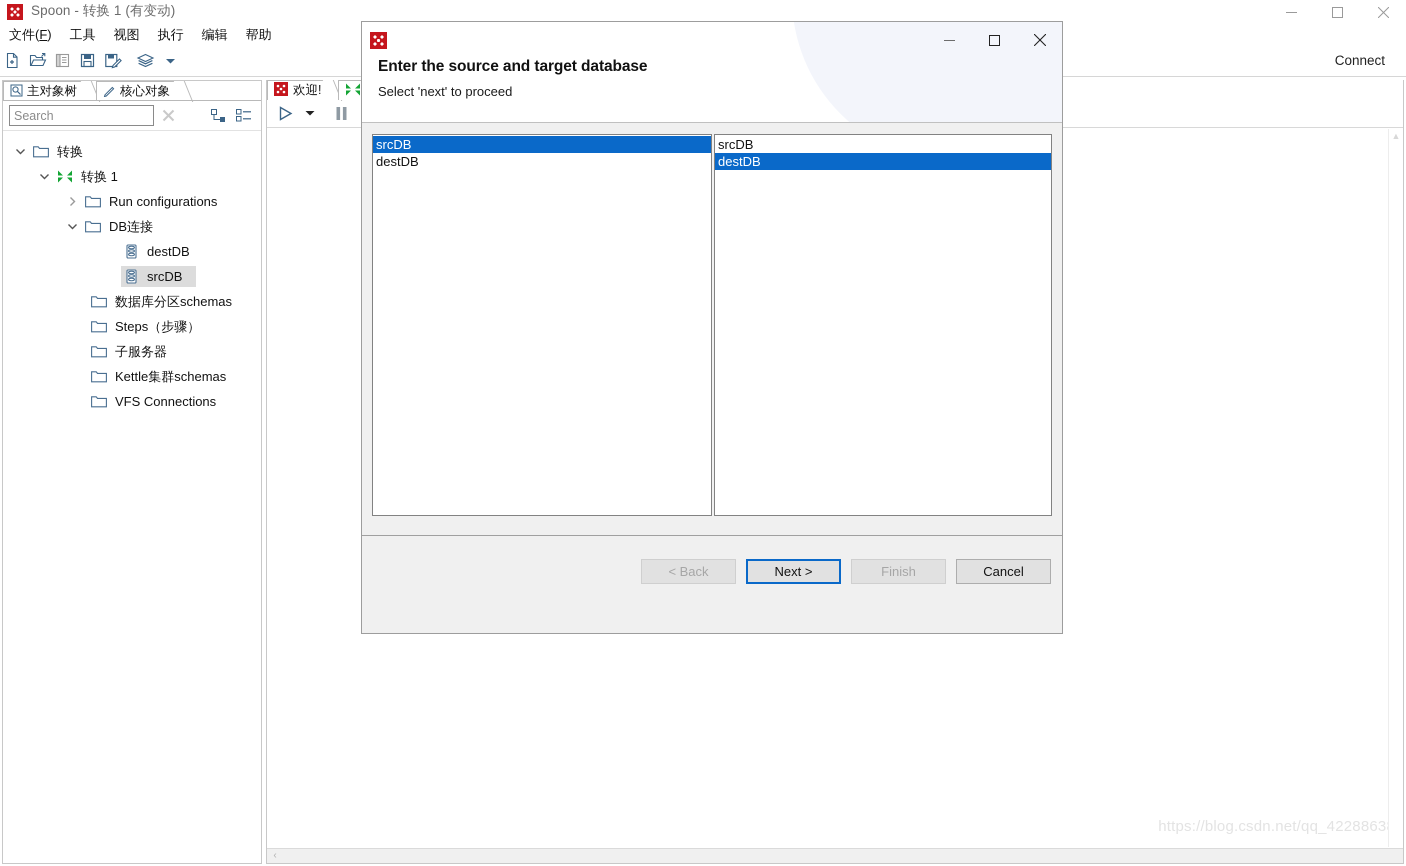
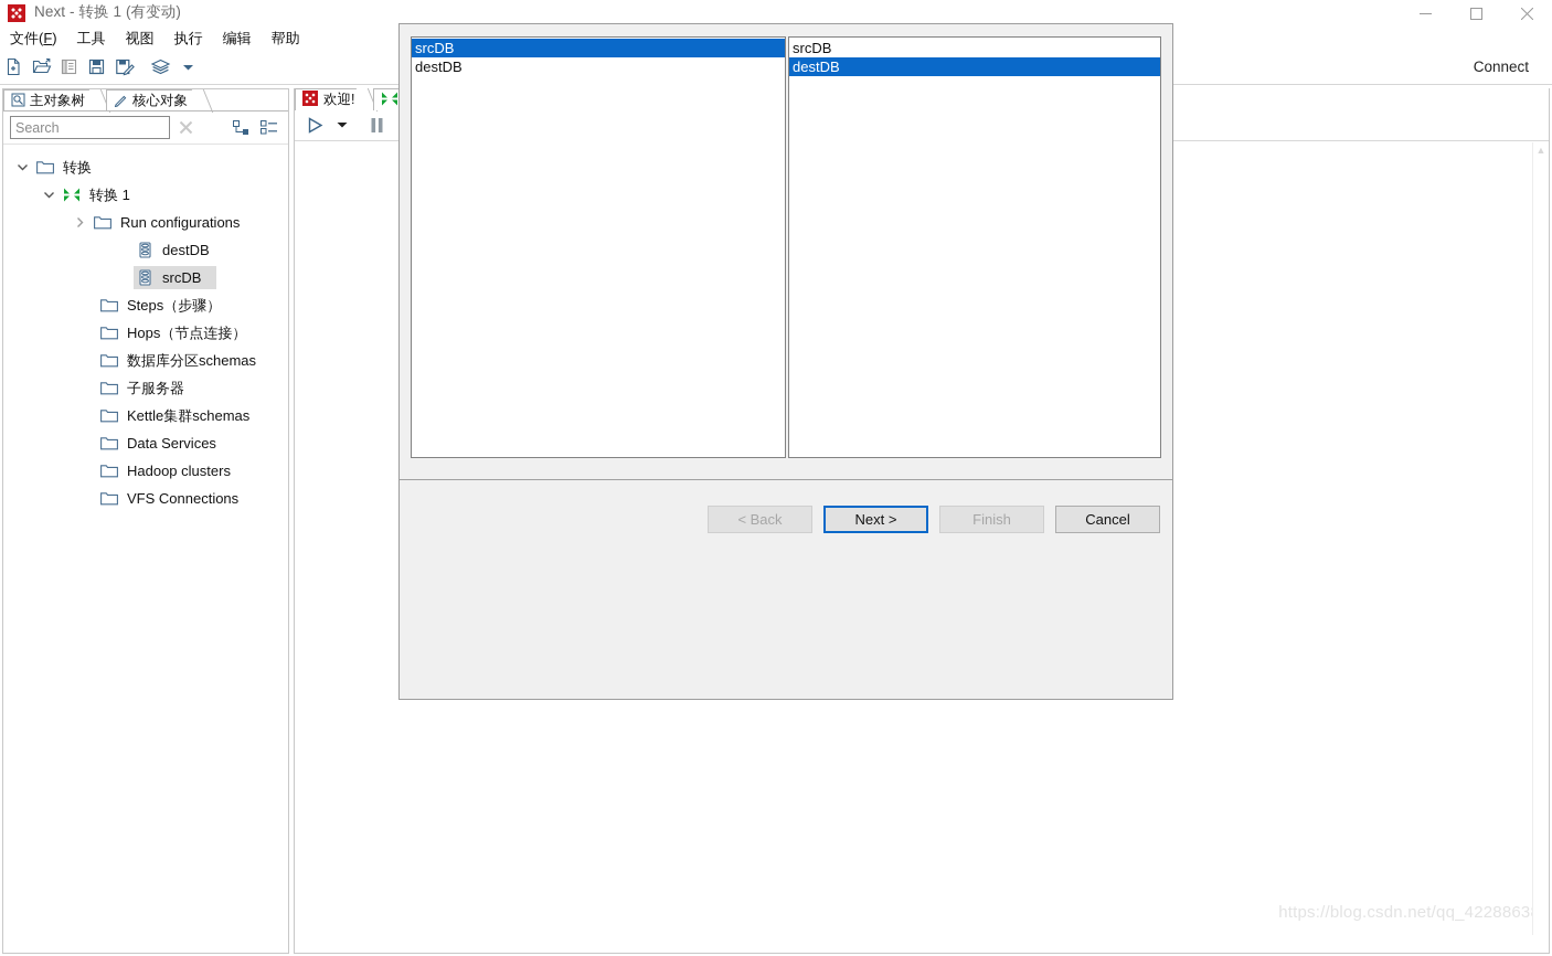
- Spoon - 转换 1 (有变动)
+ Next - 转换 1 (有变动)
  文件(F)
  工具
  视图
  执行
  编辑
  帮助
  Connect
  主对象树
  核心对象
  Search
  转换
  转换 1
  Run configurations
- DB连接
  destDB
  srcDB
- 数据库分区schemas
+ Steps（步骤）
+ Hops（节点连接）
- Steps（步骤）
+ 数据库分区schemas
  子服务器
  Kettle集群schemas
+ Data Services
+ Hadoop clusters
  VFS Connections
  欢迎!
  https://blog.csdn.net/qq_4228863
  ▲
- ‹
- Enter the source and target database
- Select 'next' to proceed
  srcDB
  destDB
  srcDB
  destDB
  < Back
  Next >
  Finish
  Cancel
